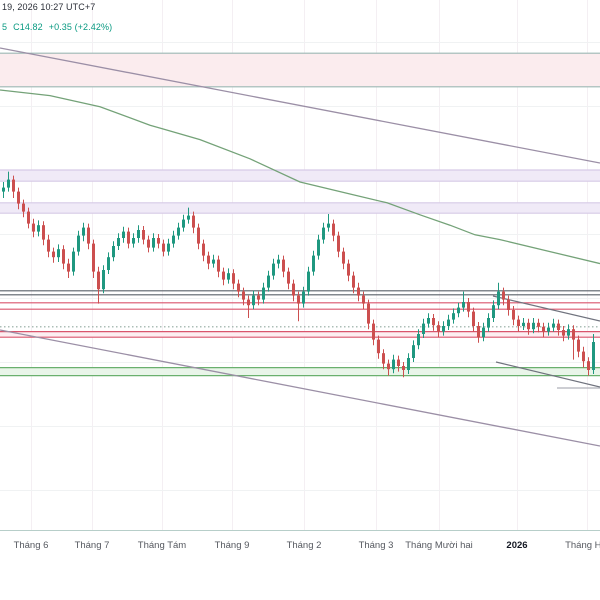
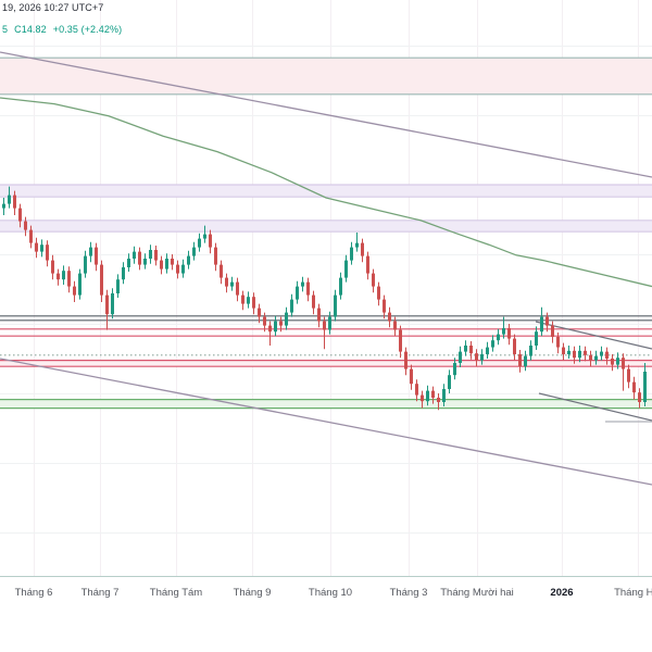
  19, 2026 10:27 UTC+7
  5 C14.82 +0.35 (+2.42%)
  Tháng 6
  Tháng 7
  Tháng Tám
  Tháng 9
- Tháng 2
+ Tháng 10
  Tháng 3
  Tháng Mười hai
  2026
  Tháng H
